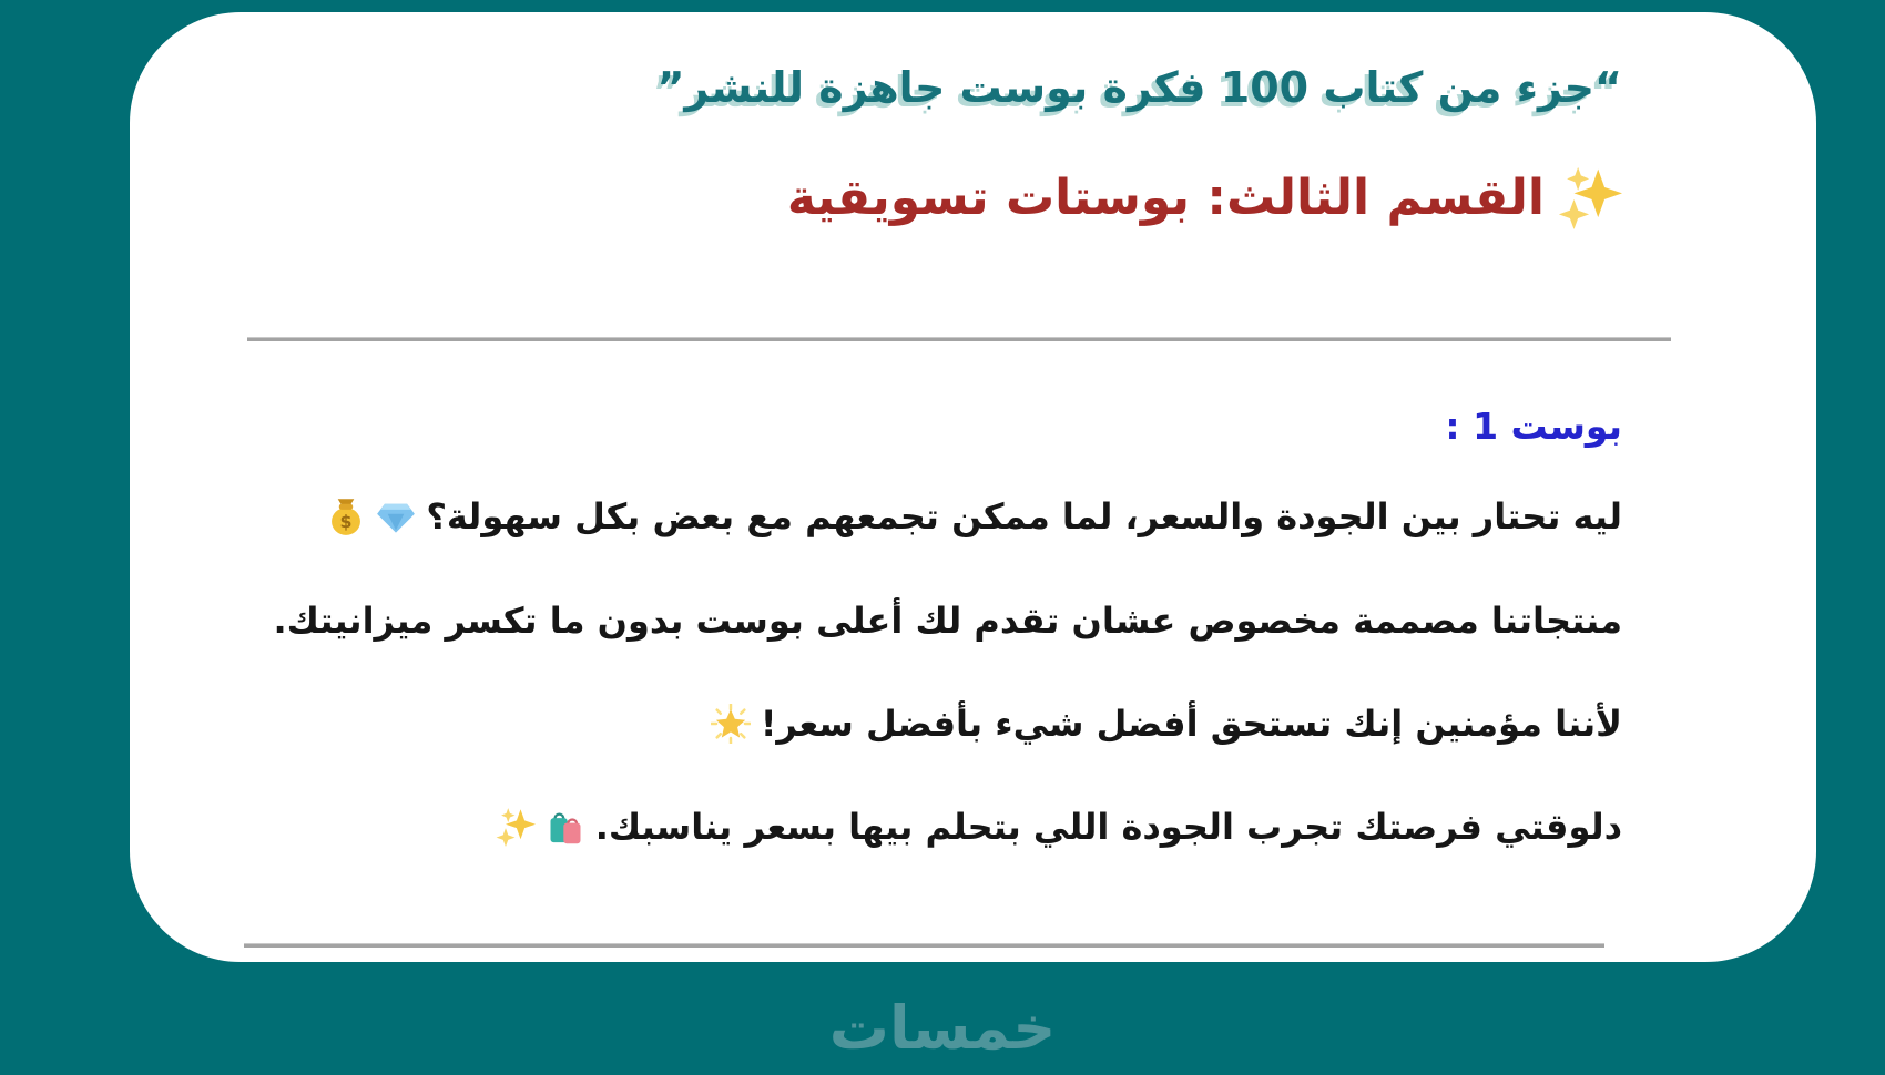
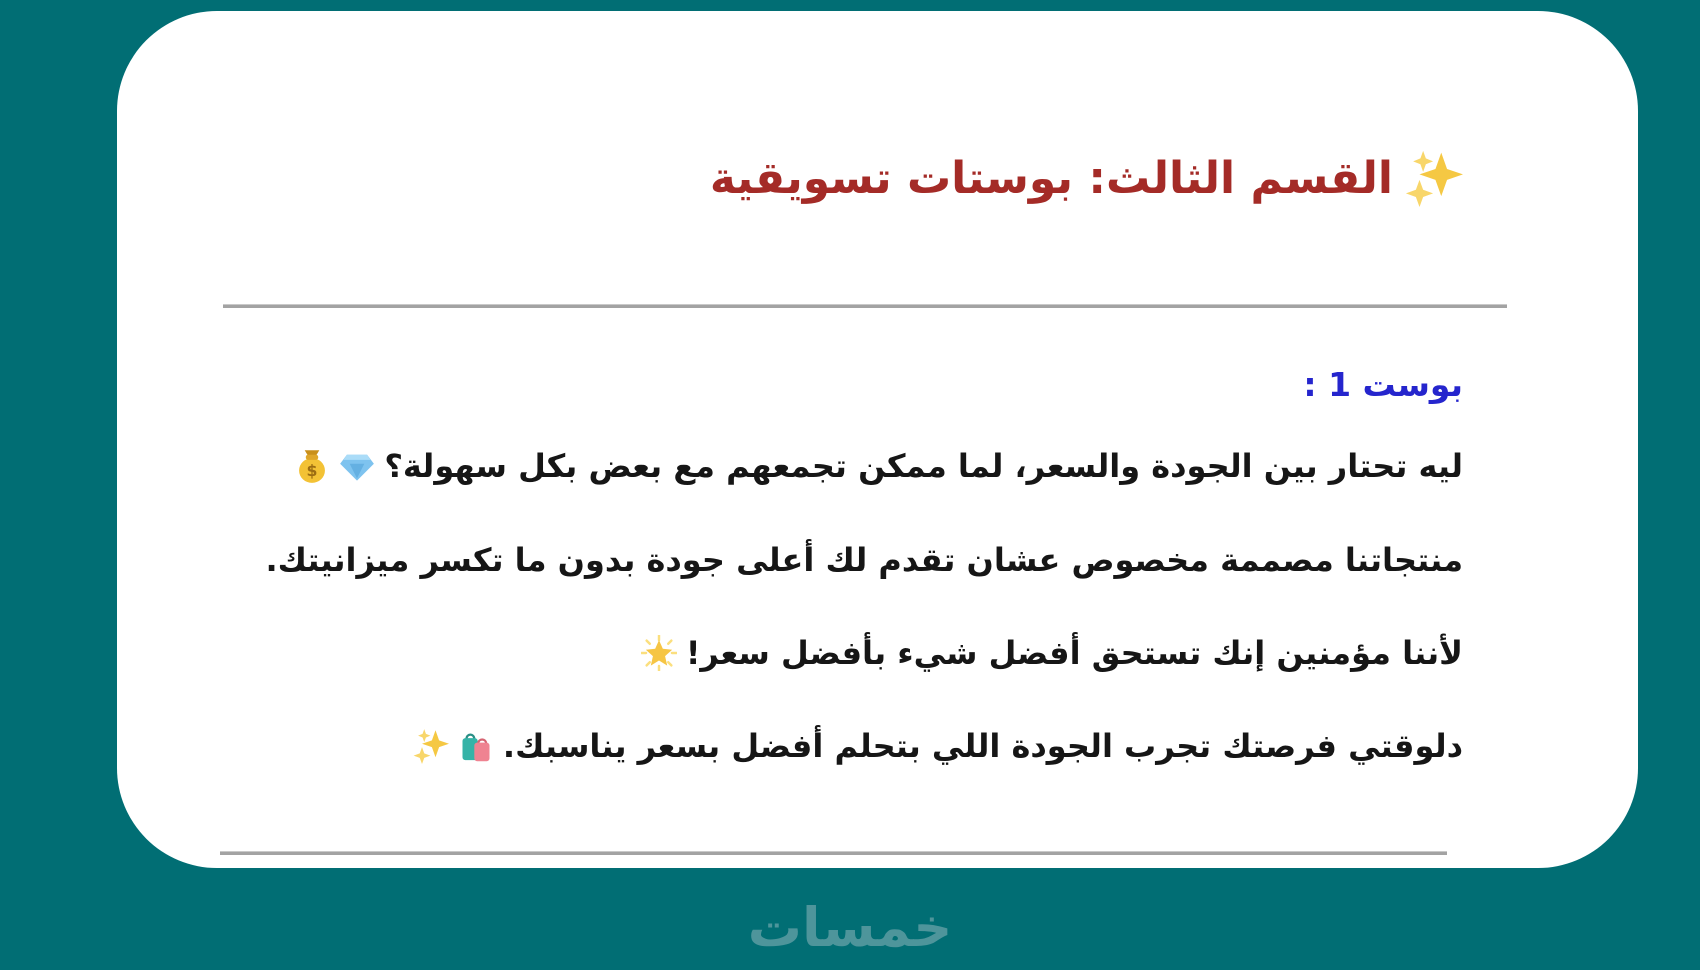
- “جزء من كتاب 100 فكرة بوست جاهزة للنشر”
  القسم الثالث: بوستات تسويقية
  بوست 1 :
  ليه تحتار بين الجودة والسعر، لما ممكن تجمعهم مع بعض بكل سهولة؟
  $
- منتجاتنا مصممة مخصوص عشان تقدم لك أعلى بوست بدون ما تكسر ميزانيتك.
+ منتجاتنا مصممة مخصوص عشان تقدم لك أعلى جودة بدون ما تكسر ميزانيتك.
  لأننا مؤمنين إنك تستحق أفضل شيء بأفضل سعر!
- دلوقتي فرصتك تجرب الجودة اللي بتحلم بيها بسعر يناسبك.
+ دلوقتي فرصتك تجرب الجودة اللي بتحلم أفضل بسعر يناسبك.
  خمسات
